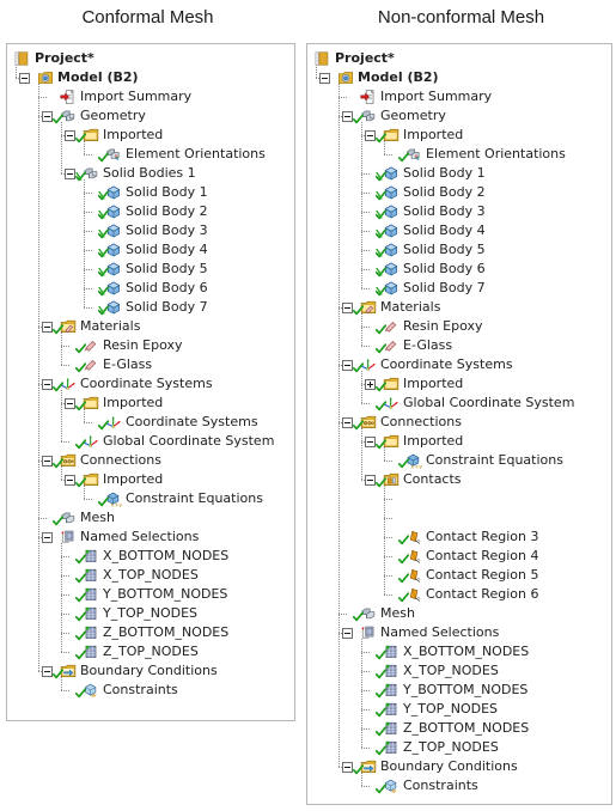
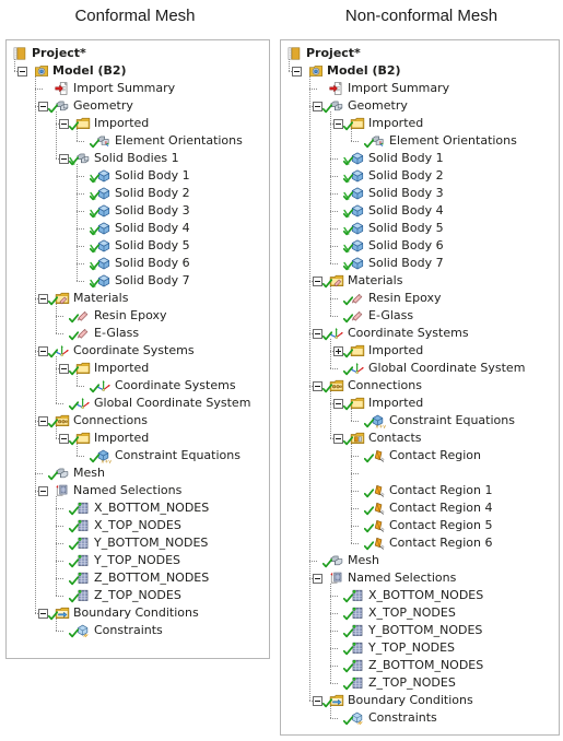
  Conformal Mesh
  Non-conformal Mesh
  Project*
  Model (B2)
  Import Summary
  Geometry
  Imported
  Element Orientations
  Solid Bodies 1
  Solid Body 1
  Solid Body 2
  Solid Body 3
  Solid Body 4
  Solid Body 5
  Solid Body 6
  Solid Body 7
  Materials
  Resin Epoxy
  E-Glass
  Coordinate Systems
  Imported
  Coordinate Systems
  Global Coordinate System
  Connections
  Imported
  Constraint Equations
  Mesh
  Named Selections
  X_BOTTOM_NODES
  X_TOP_NODES
  Y_BOTTOM_NODES
  Y_TOP_NODES
  Z_BOTTOM_NODES
  Z_TOP_NODES
  Boundary Conditions
  Constraints
  Project*
  Model (B2)
  Import Summary
  Geometry
  Imported
  Element Orientations
  Solid Body 1
  Solid Body 2
  Solid Body 3
  Solid Body 4
  Solid Body 5
  Solid Body 6
  Solid Body 7
  Materials
  Resin Epoxy
  E-Glass
  Coordinate Systems
  Imported
  Global Coordinate System
  Connections
  Imported
  Constraint Equations
  Contacts
+ Contact Region
- Contact Region 3
+ Contact Region 1
  Contact Region 4
  Contact Region 5
  Contact Region 6
  Mesh
  Named Selections
  X_BOTTOM_NODES
  X_TOP_NODES
  Y_BOTTOM_NODES
  Y_TOP_NODES
  Z_BOTTOM_NODES
  Z_TOP_NODES
  Boundary Conditions
  Constraints
